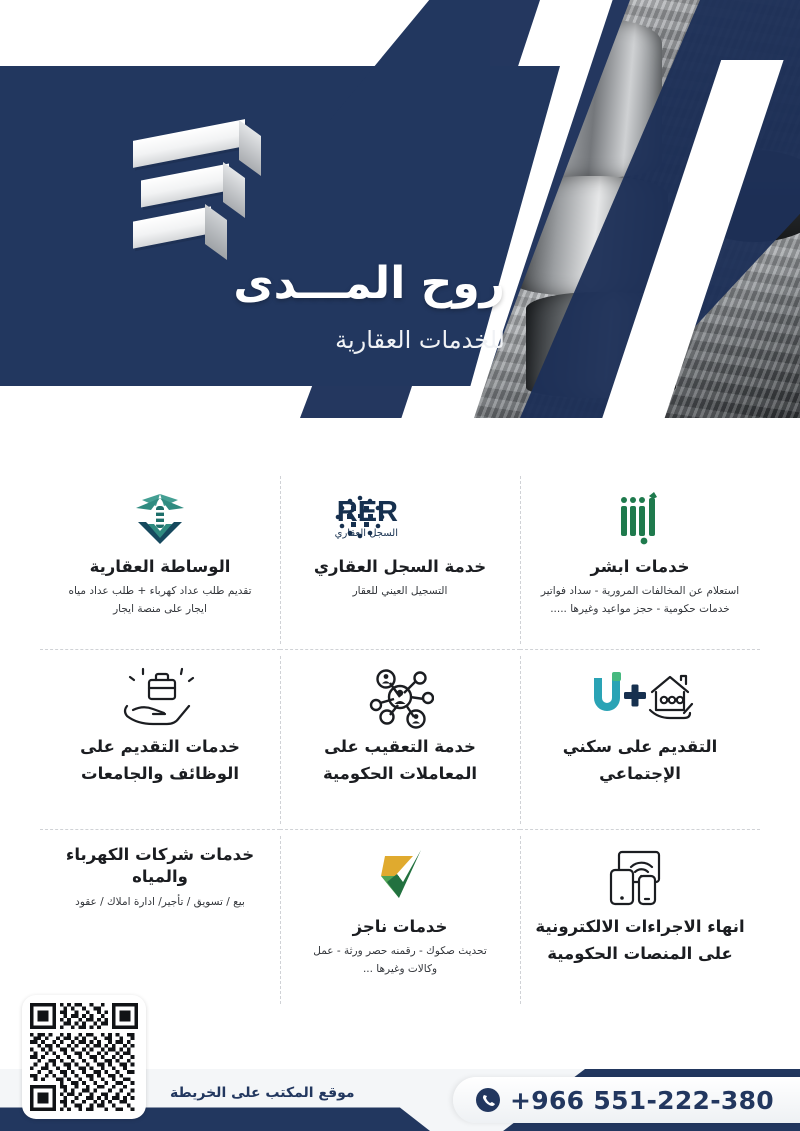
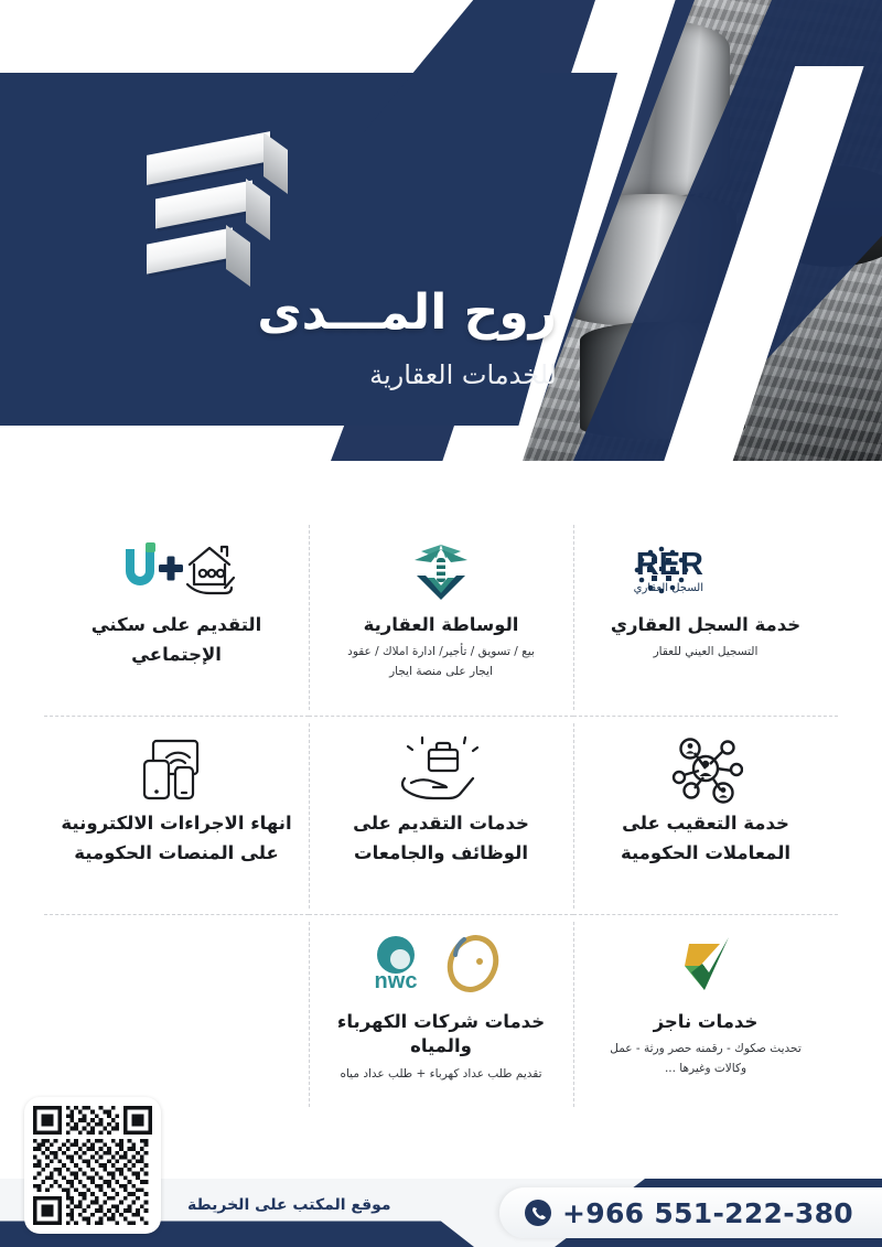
  روح المـــدى
  للخدمات العقارية
- خدمات ابشر
- استعلام عن المخالفات المرورية - سداد فواتير
- خدمات حكومية - حجز مواعيد وغيرها .....
  RER
  السجل العقاري
  خدمة السجل العقاري
  التسجيل العيني للعقار
  الوساطة العقارية
- تقديم طلب عداد كهرباء + طلب عداد مياه
+ بيع / تسويق / تأجير/ ادارة املاك / عقود
  ايجار على منصة ايجار
  التقديم على سكني
  الإجتماعي
  خدمة التعقيب على
  المعاملات الحكومية
  خدمات التقديم على
  الوظائف والجامعات
  انهاء الاجراءات الالكترونية
  على المنصات الحكومية
  خدمات ناجز
  تحديث صكوك - رقمنه حصر ورثة - عمل
  وكالات وغيرها ...
+ nwc
  خدمات شركات الكهرباء والمياه
- بيع / تسويق / تأجير/ ادارة املاك / عقود
+ تقديم طلب عداد كهرباء + طلب عداد مياه
  موقع المكتب على الخريطة
  +966 551-222-380
